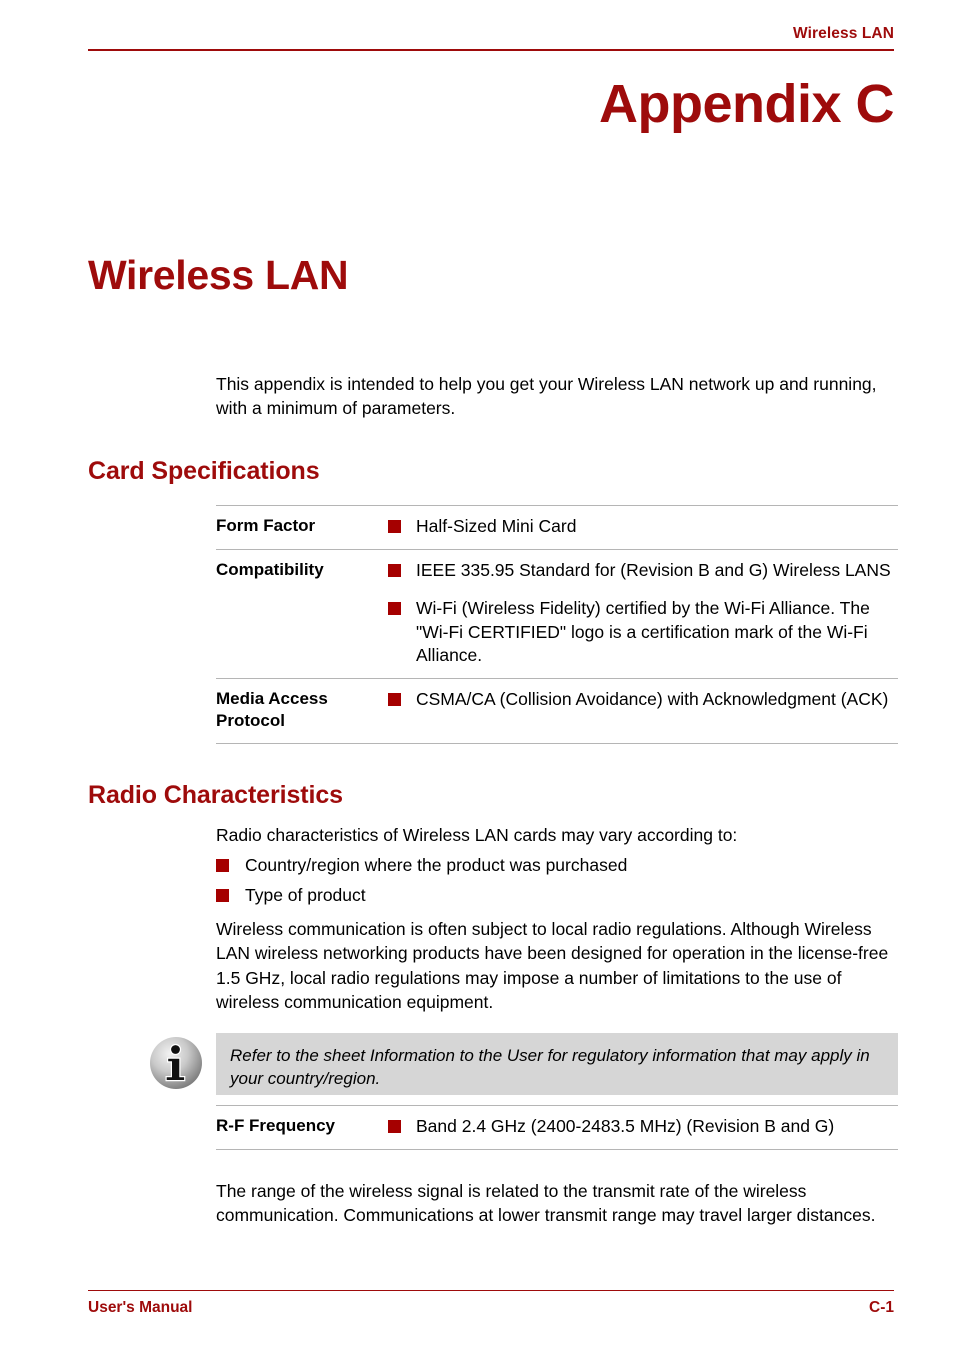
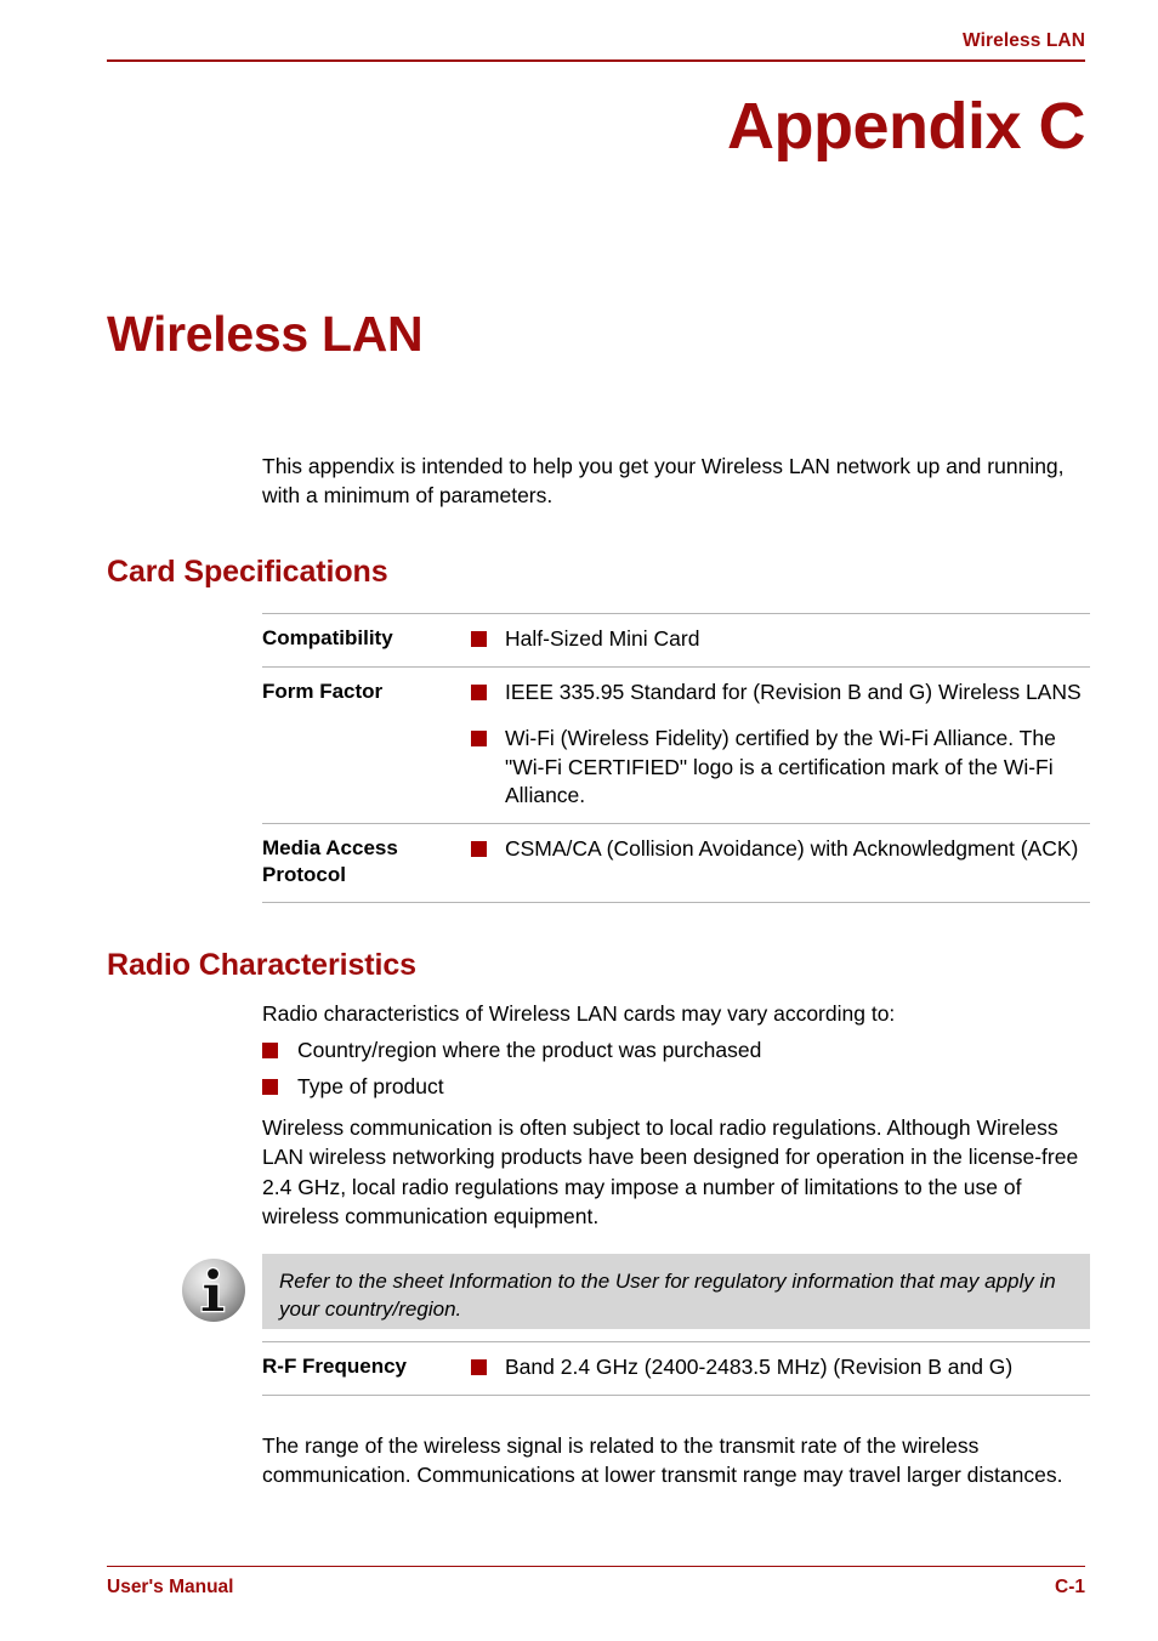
  Wireless LAN
  Appendix C
  Wireless LAN
  This appendix is intended to help you get your Wireless LAN network up and running, with a minimum of parameters.
  Card Specifications
- Form Factor
+ Compatibility
  Half-Sized Mini Card
- Compatibility
+ Form Factor
  IEEE 335.95 Standard for (Revision B and G) Wireless LANS
  Wi-Fi (Wireless Fidelity) certified by the Wi-Fi Alliance. The "Wi-Fi CERTIFIED" logo is a certification mark of the Wi-Fi Alliance.
  Media Access Protocol
  CSMA/CA (Collision Avoidance) with Acknowledgment (ACK)
  Radio Characteristics
  Radio characteristics of Wireless LAN cards may vary according to:
  Country/region where the product was purchased
  Type of product
- Wireless communication is often subject to local radio regulations. Although Wireless LAN wireless networking products have been designed for operation in the license-free 1.5 GHz, local radio regulations may impose a number of limitations to the use of wireless communication equipment.
+ Wireless communication is often subject to local radio regulations. Although Wireless LAN wireless networking products have been designed for operation in the license-free 2.4 GHz, local radio regulations may impose a number of limitations to the use of wireless communication equipment.
  Refer to the sheet Information to the User for regulatory information that may apply in your country/region.
  R-F Frequency
  Band 2.4 GHz (2400-2483.5 MHz) (Revision B and G)
  The range of the wireless signal is related to the transmit rate of the wireless communication. Communications at lower transmit range may travel larger distances.
  User's Manual
  C-1
